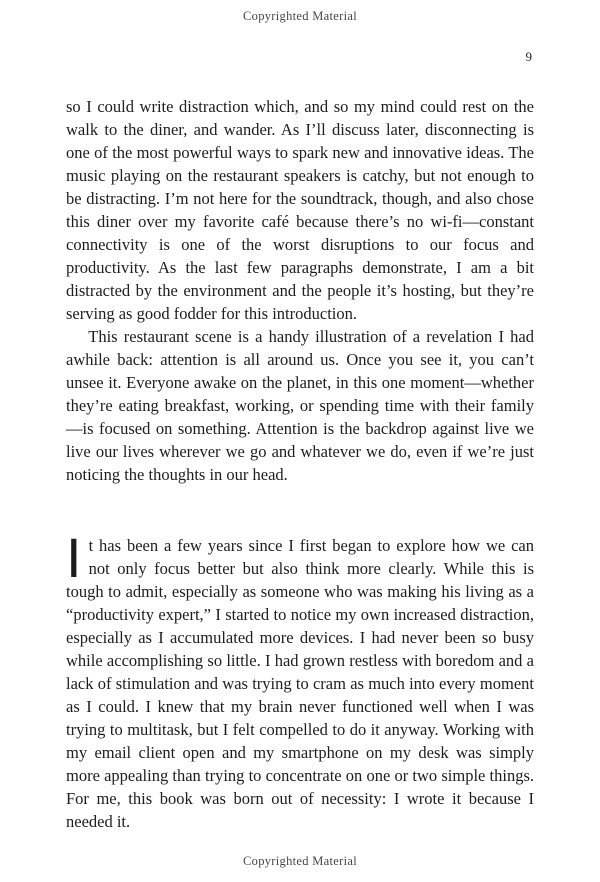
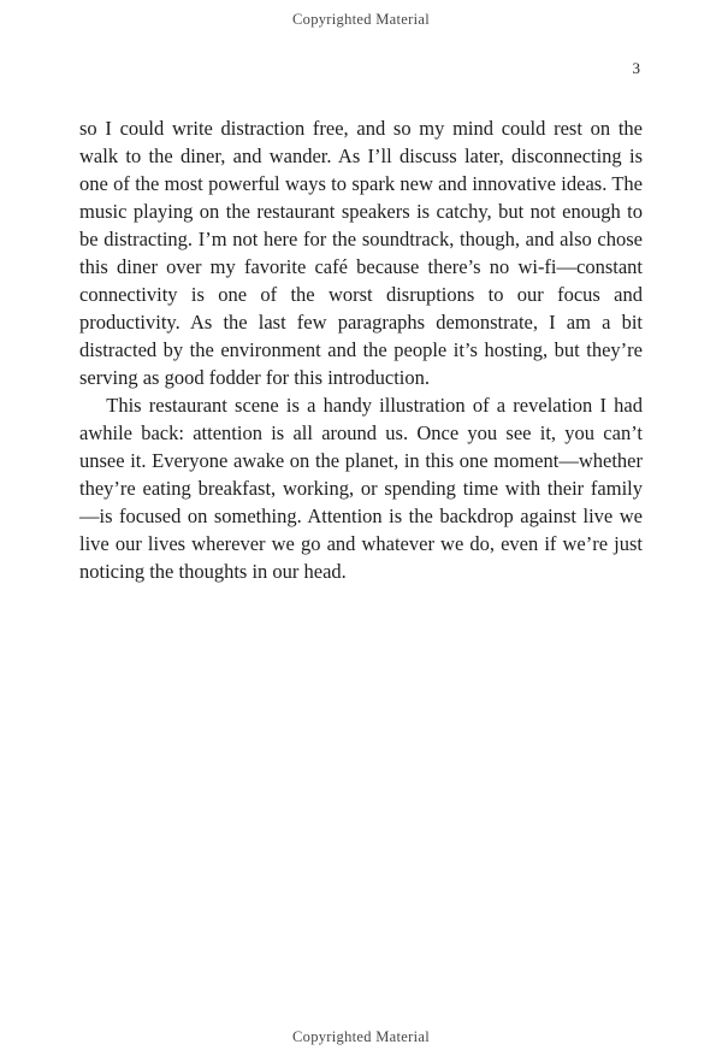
  Copyrighted Material
- 9
+ 3
- so I could write distraction which, and so my mind could rest on the walk to the diner, and wander. As I’ll discuss later, disconnecting is one of the most powerful ways to spark new and innovative ideas. The music playing on the restaurant speakers is catchy, but not enough to be distracting. I’m not here for the soundtrack, though, and also chose this diner over my favorite café because there’s no wi-fi—constant connectivity is one of the worst disruptions to our focus and productivity. As the last few paragraphs demonstrate, I am a bit distracted by the environment and the people it’s hosting, but they’re serving as good fodder for this introduction.
+ so I could write distraction free, and so my mind could rest on the walk to the diner, and wander. As I’ll discuss later, disconnecting is one of the most powerful ways to spark new and innovative ideas. The music playing on the restaurant speakers is catchy, but not enough to be distracting. I’m not here for the soundtrack, though, and also chose this diner over my favorite café because there’s no wi-fi—constant connectivity is one of the worst disruptions to our focus and productivity. As the last few paragraphs demonstrate, I am a bit distracted by the environment and the people it’s hosting, but they’re serving as good fodder for this introduction.
  This restaurant scene is a handy illustration of a revelation I had awhile back: attention is all around us. Once you see it, you can’t unsee it. Everyone awake on the planet, in this one moment—whether they’re eating breakfast, working, or spending time with their family—is focused on something. Attention is the backdrop against live we live our lives wherever we go and whatever we do, even if we’re just noticing the thoughts in our head.
- I
- t has been a few years since I first began to explore how we can not only focus better but also think more clearly. While this is tough to admit, especially as someone who was making his living as a “productivity expert,” I started to notice my own increased distraction, especially as I accumulated more devices. I had never been so busy while accomplishing so little. I had grown restless with boredom and a lack of stimulation and was trying to cram as much into every moment as I could. I knew that my brain never functioned well when I was trying to multitask, but I felt compelled to do it anyway. Working with my email client open and my smartphone on my desk was simply more appealing than trying to concentrate on one or two simple things. For me, this book was born out of necessity: I wrote it because I needed it.
  Copyrighted Material
